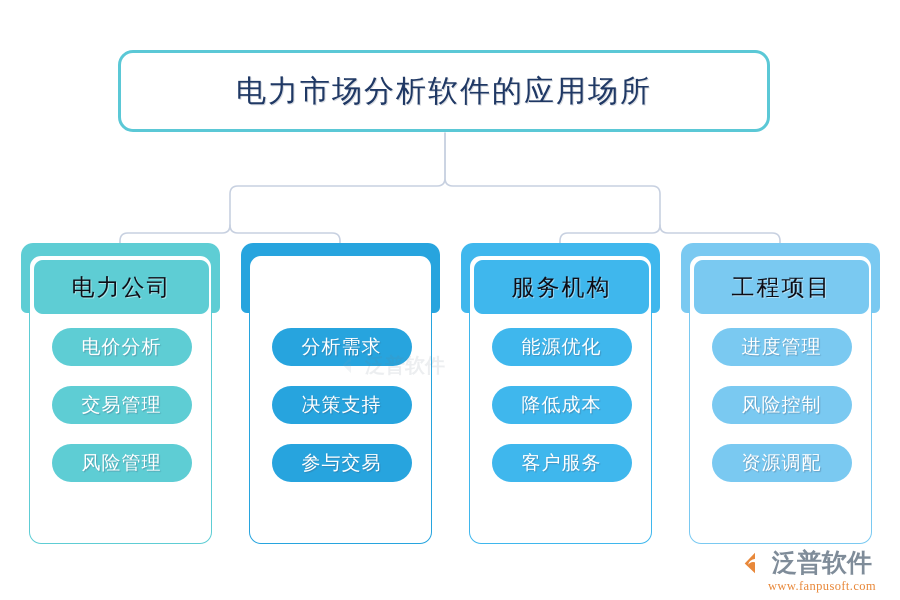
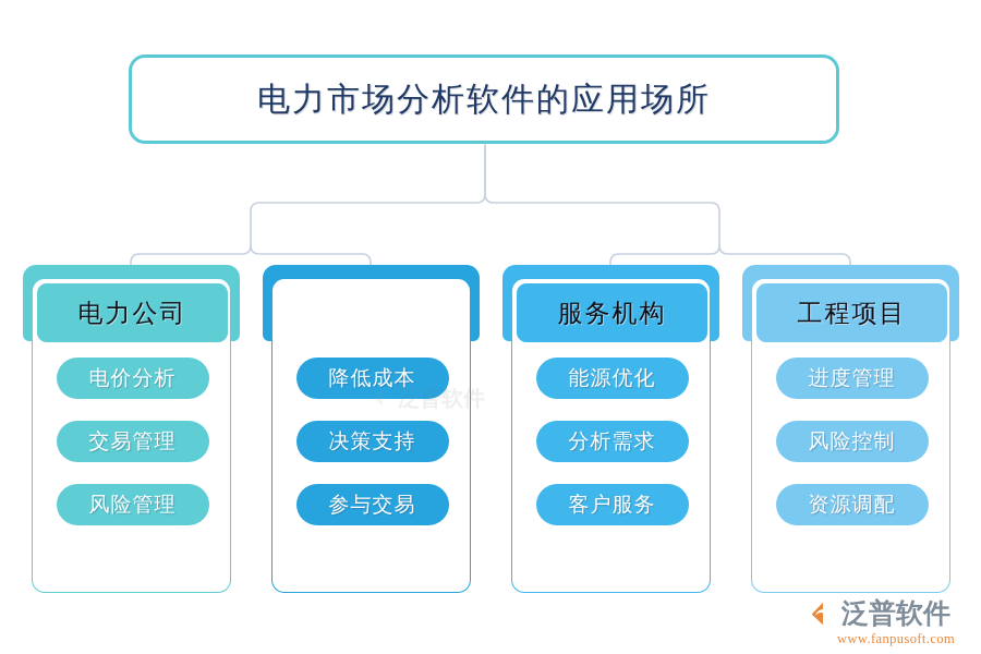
  电力市场分析软件的应用场所
  电力公司
  电价分析
  交易管理
  风险管理
- 分析需求
+ 降低成本
  决策支持
  参与交易
  服务机构
  能源优化
- 降低成本
+ 分析需求
  客户服务
  工程项目
  进度管理
  风险控制
  资源调配
  泛普软件
  泛普软件
  www.fanpusoft.com
